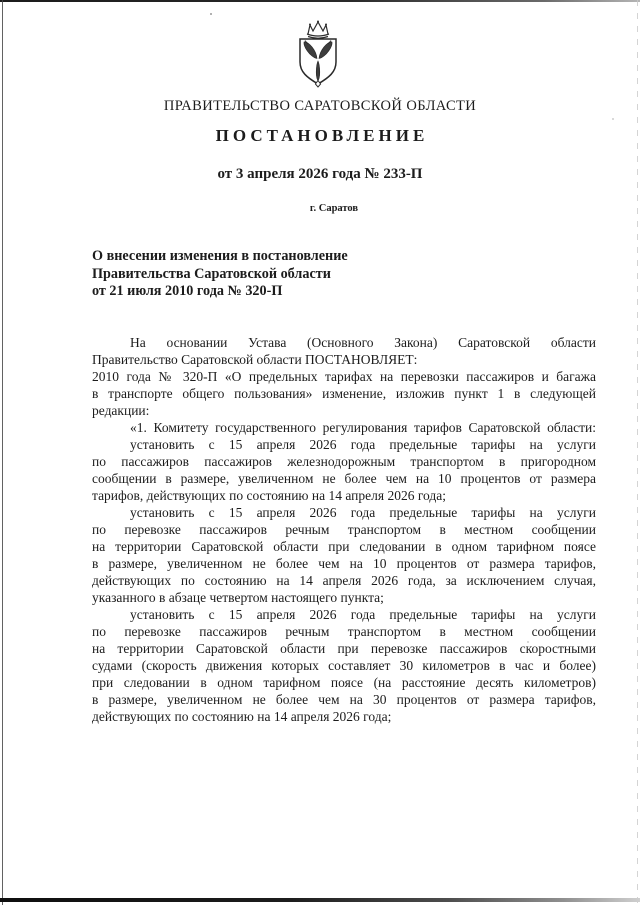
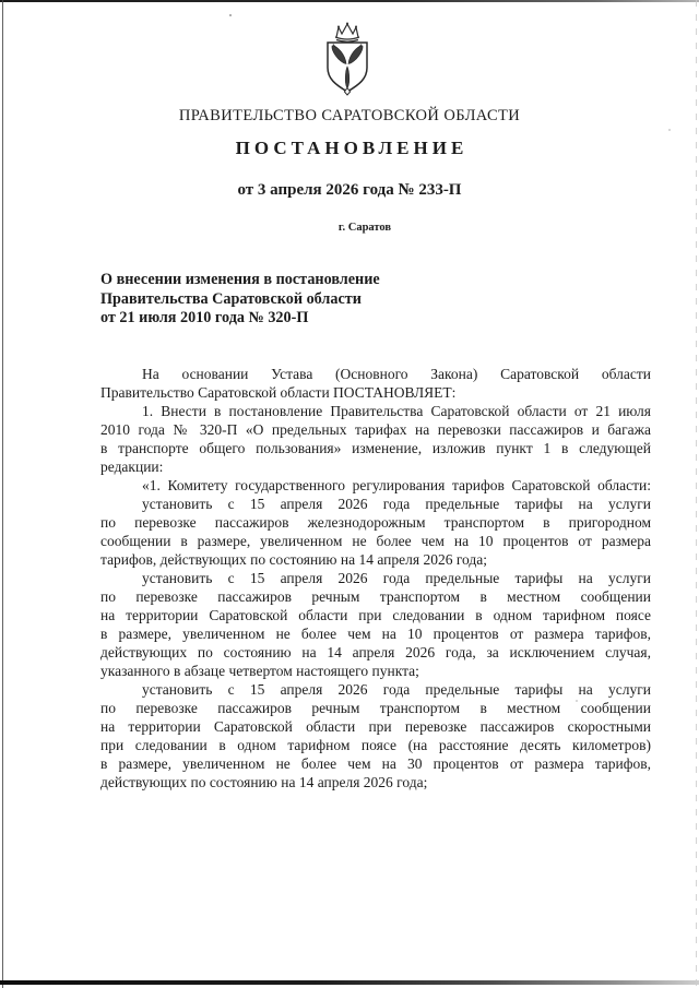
  ПРАВИТЕЛЬСТВО САРАТОВСКОЙ ОБЛАСТИ
  ПОСТАНОВЛЕНИЕ
  от 3 апреля 2026 года № 233-П
  г. Саратов
  О внесении изменения в постановление
  Правительства Саратовской области
  от 21 июля 2010 года № 320-П
  На основании Устава (Основного Закона) Саратовской области
  Правительство Саратовской области ПОСТАНОВЛЯЕТ:
+ 1. Внести в постановление Правительства Саратовской области от 21 июля
  2010 года № 320-П «О предельных тарифах на перевозки пассажиров и багажа
  в транспорте общего пользования» изменение, изложив пункт 1 в следующей
  редакции:
  «1. Комитету государственного регулирования тарифов Саратовской области:
  установить с 15 апреля 2026 года предельные тарифы на услуги
- по пассажиров пассажиров железнодорожным транспортом в пригородном
+ по перевозке пассажиров железнодорожным транспортом в пригородном
  сообщении в размере, увеличенном не более чем на 10 процентов от размера
  тарифов, действующих по состоянию на 14 апреля 2026 года;
  установить с 15 апреля 2026 года предельные тарифы на услуги
  по перевозке пассажиров речным транспортом в местном сообщении
  на территории Саратовской области при следовании в одном тарифном поясе
  в размере, увеличенном не более чем на 10 процентов от размера тарифов,
  действующих по состоянию на 14 апреля 2026 года, за исключением случая,
  указанного в абзаце четвертом настоящего пункта;
  установить с 15 апреля 2026 года предельные тарифы на услуги
  по перевозке пассажиров речным транспортом в местном сообщении
  на территории Саратовской области при перевозке пассажиров скоростными
- судами (скорость движения которых составляет 30 километров в час и более)
  при следовании в одном тарифном поясе (на расстояние десять километров)
  в размере, увеличенном не более чем на 30 процентов от размера тарифов,
  действующих по состоянию на 14 апреля 2026 года;
